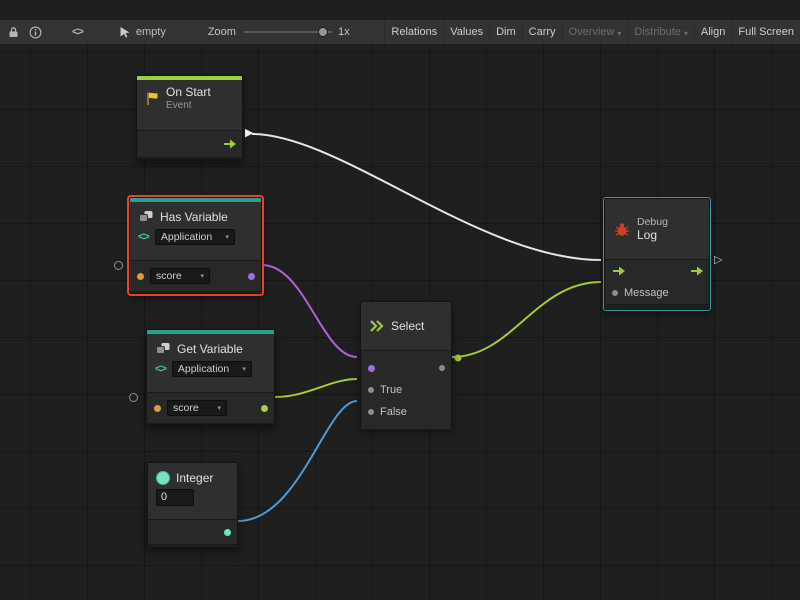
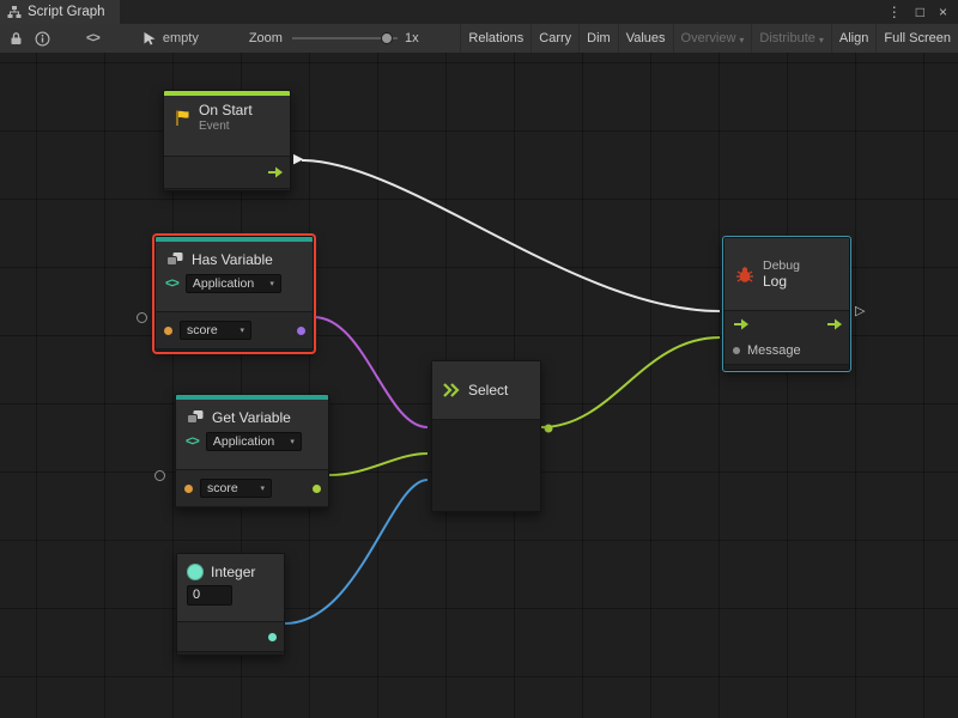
+ Script Graph
+ ⋮
+ □
+ ×
  <>
  empty
  Zoom
  1x
  Relations
- Values
+ Carry
  Dim
- Carry
+ Values
  Overview
  ▾
  Distribute
  ▾
  Align
  Full Screen
  On Start
  Event
  ▶
  Has Variable
  <>
  Application
  score
  Get Variable
  <>
  Application
  score
  Select
- True
- False
  Integer
  0
  Debug
  Log
  Message
  ▷
